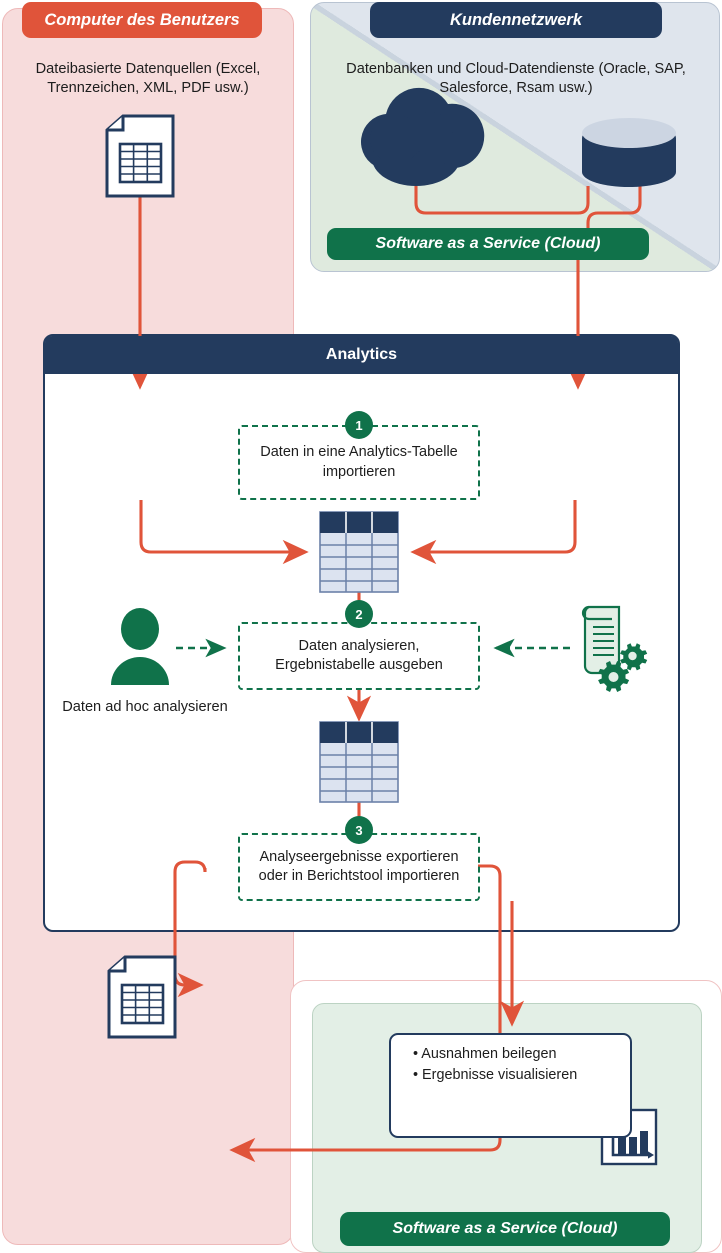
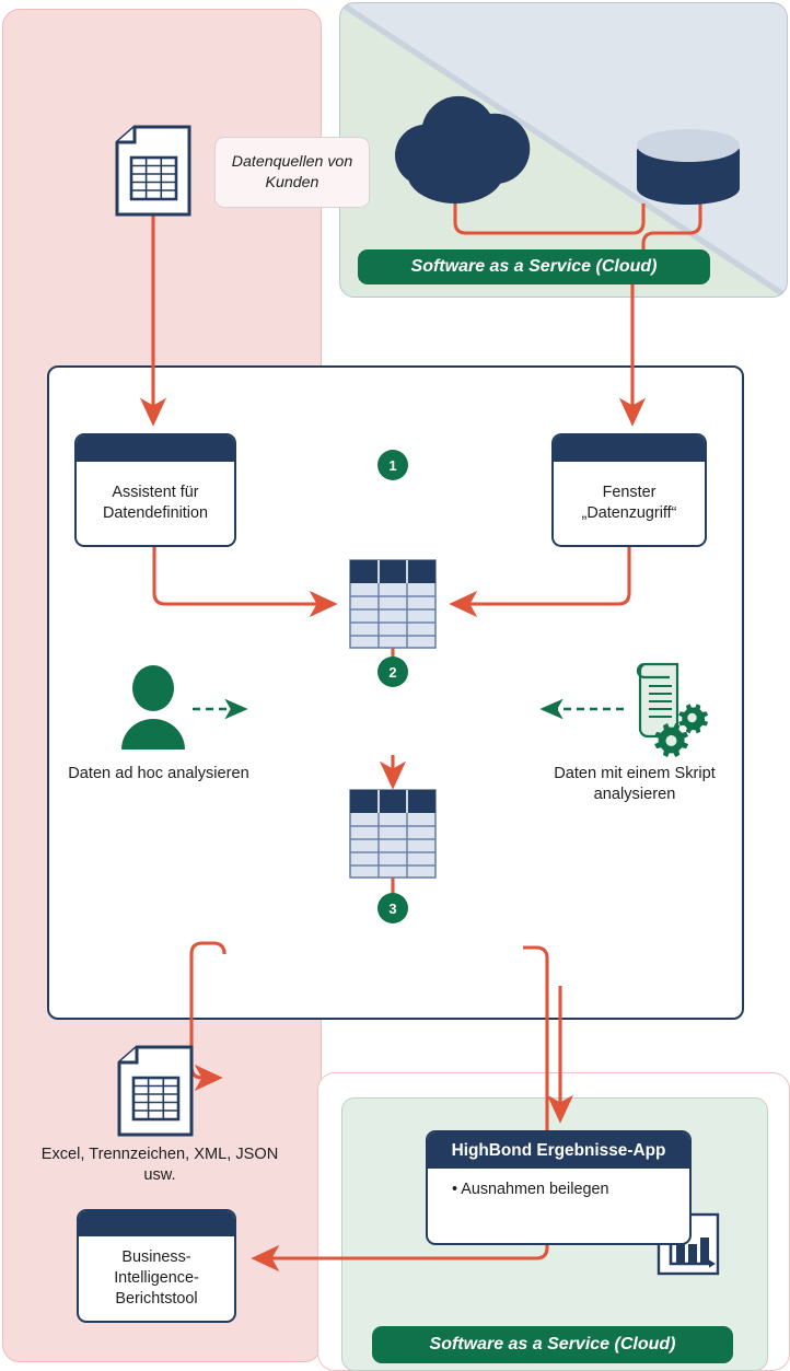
- Computer des Benutzers
- Kundennetzwerk
  Software as a Service (Cloud)
  Software as a Service (Cloud)
- Analytics
- Dateibasierte Datenquellen (Excel, Trennzeichen, XML, PDF usw.)
- Datenbanken und Cloud-Datendienste (Oracle, SAP, Salesforce, Rsam usw.)
  Daten ad hoc analysieren
+ Daten mit einem Skript analysieren
+ Excel, Trennzeichen, XML, JSON usw.
+ Datenquellen von Kunden
+ Assistent für Datendefinition
+ Fenster „Datenzugriff“
+ Business-Intelligence-Berichtstool
+ HighBond Ergebnisse-App
  Ausnahmen beilegen
- Ergebnisse visualisieren
- Daten in eine Analytics-Tabelle importieren
- Daten analysieren, Ergebnistabelle ausgeben
- Analyseergebnisse exportieren oder in Berichtstool importieren
  1
  2
  3
